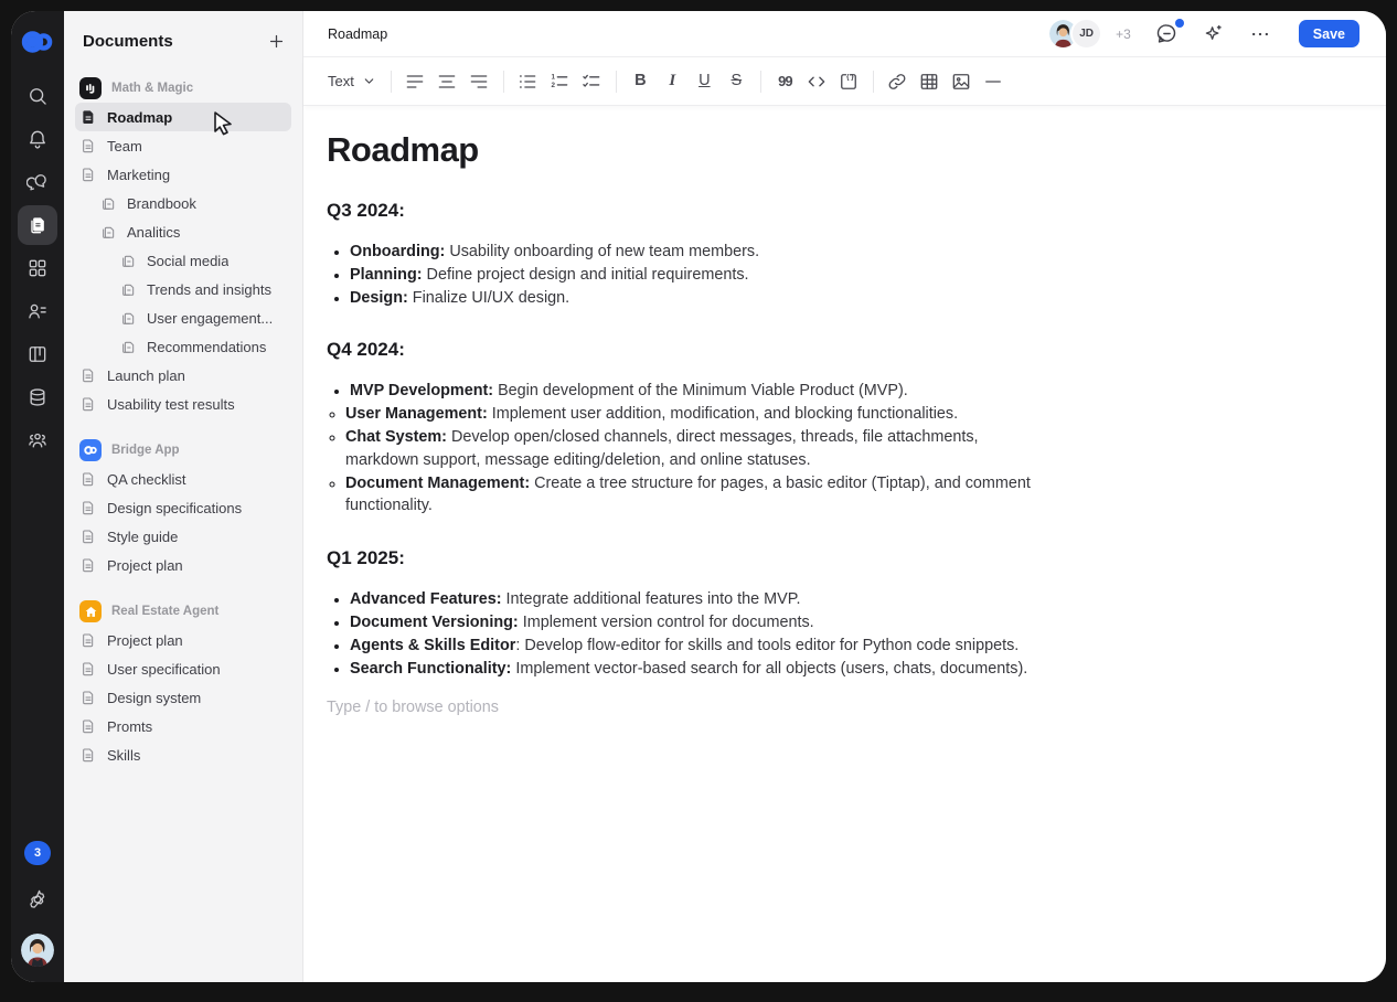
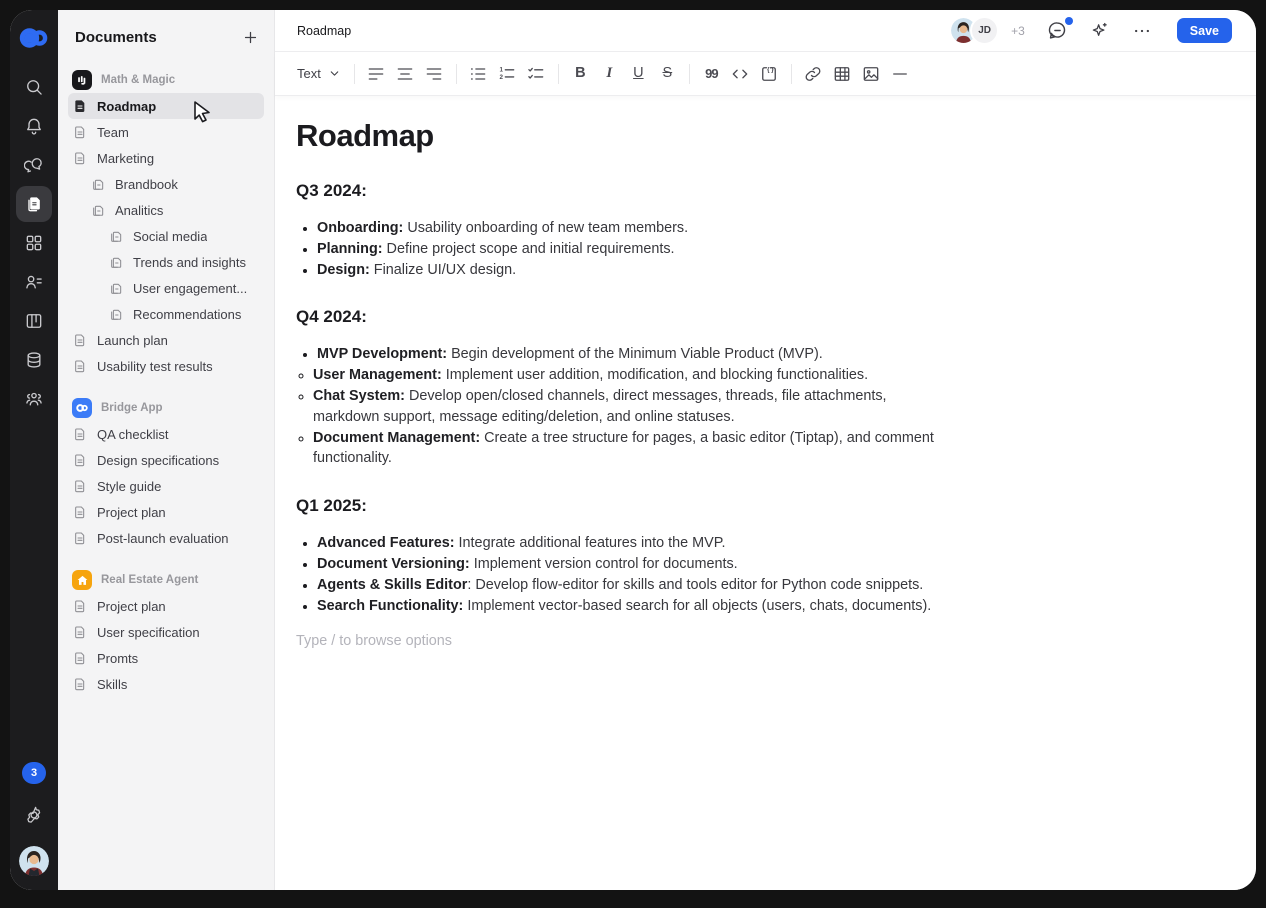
  3
  Documents
  Math & Magic
  Roadmap
  Team
  Marketing
  Brandbook
  Analitics
  Social media
  Trends and insights
  User engagement...
  Recommendations
  Launch plan
  Usability test results
  Bridge App
  QA checklist
  Design specifications
  Style guide
  Project plan
+ Post-launch evaluation
  Real Estate Agent
  Project plan
  User specification
- Design system
  Promts
  Skills
  Roadmap
  JD
  +3
  Save
  Text
  B
  I
  U
  S
  99
  Roadmap
  Q3 2024:
  Onboarding: Usability onboarding of new team members.
- Planning: Define project design and initial requirements.
+ Planning: Define project scope and initial requirements.
  Design: Finalize UI/UX design.
  Q4 2024:
  MVP Development: Begin development of the Minimum Viable Product (MVP).
  User Management: Implement user addition, modification, and blocking functionalities.
  Chat System: Develop open/closed channels, direct messages, threads, file attachments, markdown support, message editing/deletion, and online statuses.
  Document Management: Create a tree structure for pages, a basic editor (Tiptap), and comment functionality.
  Q1 2025:
  Advanced Features: Integrate additional features into the MVP.
  Document Versioning: Implement version control for documents.
  Agents & Skills Editor: Develop flow-editor for skills and tools editor for Python code snippets.
  Search Functionality: Implement vector-based search for all objects (users, chats, documents).
  Type / to browse options
